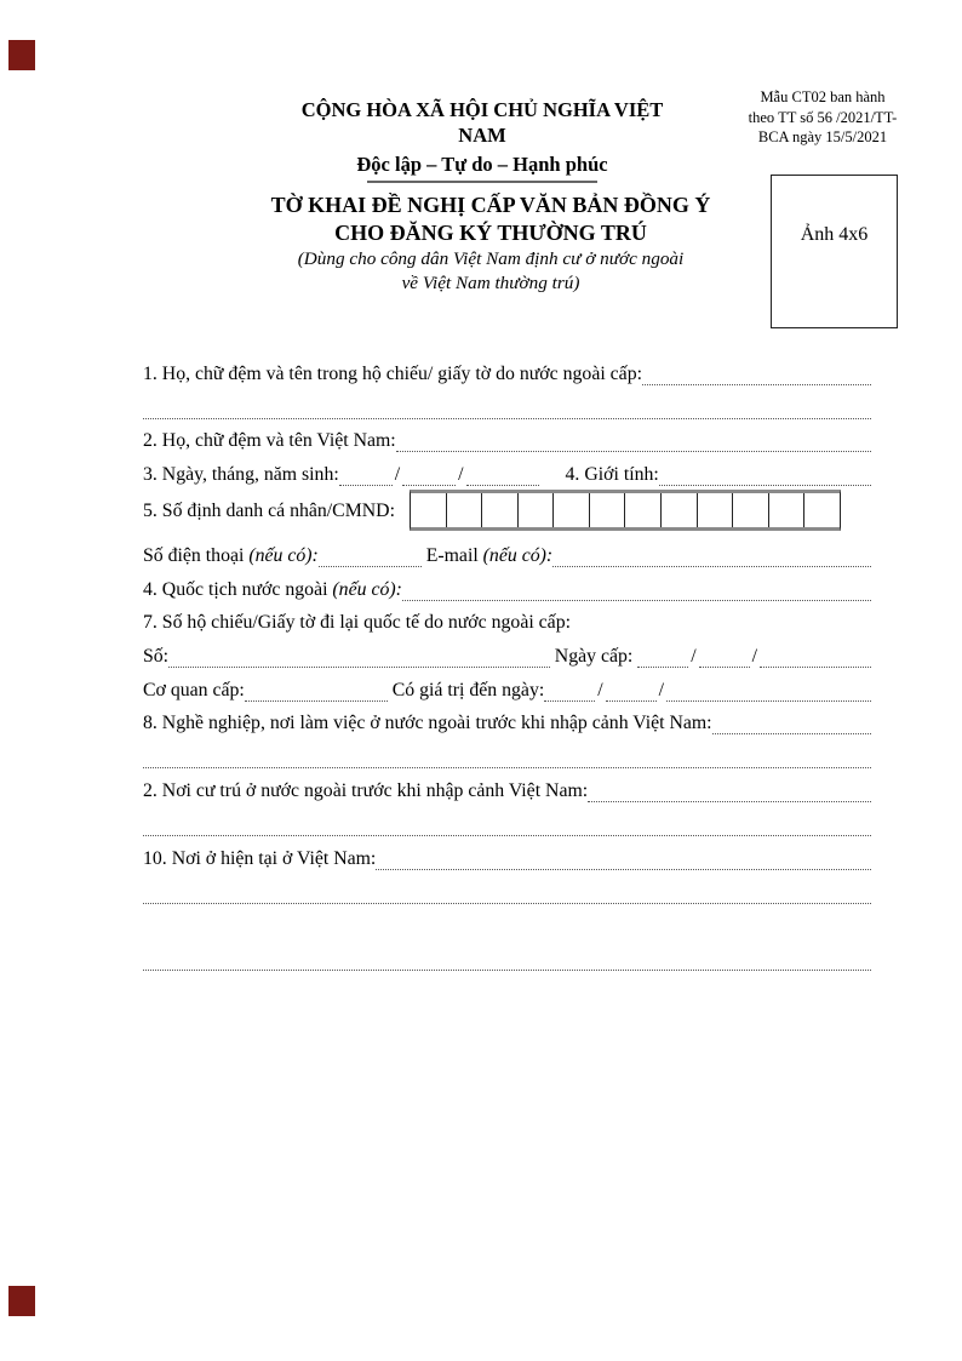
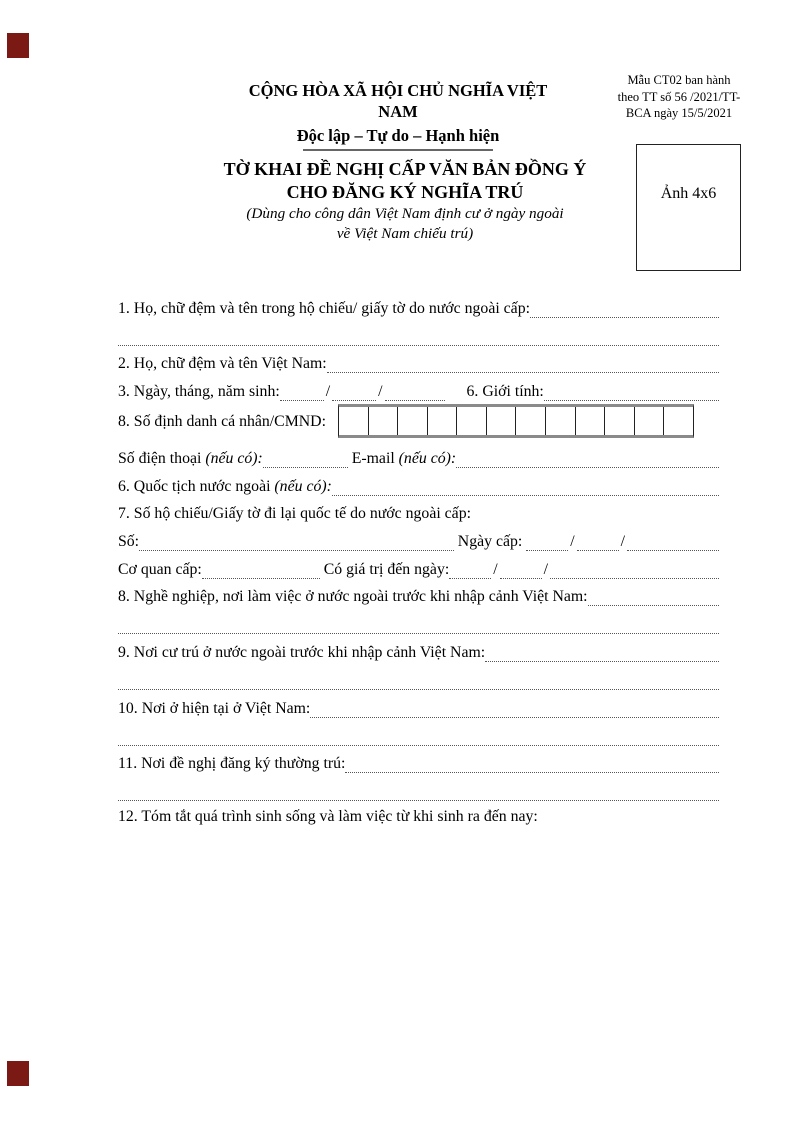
  CỘNG HÒA XÃ HỘI CHỦ NGHĨA VIỆT
  NAM
- Độc lập – Tự do – Hạnh phúc
+ Độc lập – Tự do – Hạnh hiện
  Mẫu CT02 ban hành
  theo TT số 56 /2021/TT-
  BCA ngày 15/5/2021
  TỜ KHAI ĐỀ NGHỊ CẤP VĂN BẢN ĐỒNG Ý
- CHO ĐĂNG KÝ THƯỜNG TRÚ
+ CHO ĐĂNG KÝ NGHĨA TRÚ
- (Dùng cho công dân Việt Nam định cư ở nước ngoài
+ (Dùng cho công dân Việt Nam định cư ở ngày ngoài
- về Việt Nam thường trú)
+ về Việt Nam chiếu trú)
  Ảnh 4x6
  1. Họ, chữ đệm và tên trong hộ chiếu/ giấy tờ do nước ngoài cấp:
  2. Họ, chữ đệm và tên Việt Nam:
  3. Ngày, tháng, năm sinh:
  /
  /
- 4. Giới tính:
+ 6. Giới tính:
- 5. Số định danh cá nhân/CMND:
+ 8. Số định danh cá nhân/CMND:
  Số điện thoại (nếu có):
  E-mail (nếu có):
- 4. Quốc tịch nước ngoài (nếu có):
+ 6. Quốc tịch nước ngoài (nếu có):
  7. Số hộ chiếu/Giấy tờ đi lại quốc tế do nước ngoài cấp:
  Số:
  Ngày cấp:
  /
  /
  Cơ quan cấp:
  Có giá trị đến ngày:
  /
  /
  8. Nghề nghiệp, nơi làm việc ở nước ngoài trước khi nhập cảnh Việt Nam:
- 2. Nơi cư trú ở nước ngoài trước khi nhập cảnh Việt Nam:
+ 9. Nơi cư trú ở nước ngoài trước khi nhập cảnh Việt Nam:
  10. Nơi ở hiện tại ở Việt Nam:
+ 11. Nơi đề nghị đăng ký thường trú:
+ 12. Tóm tắt quá trình sinh sống và làm việc từ khi sinh ra đến nay:
